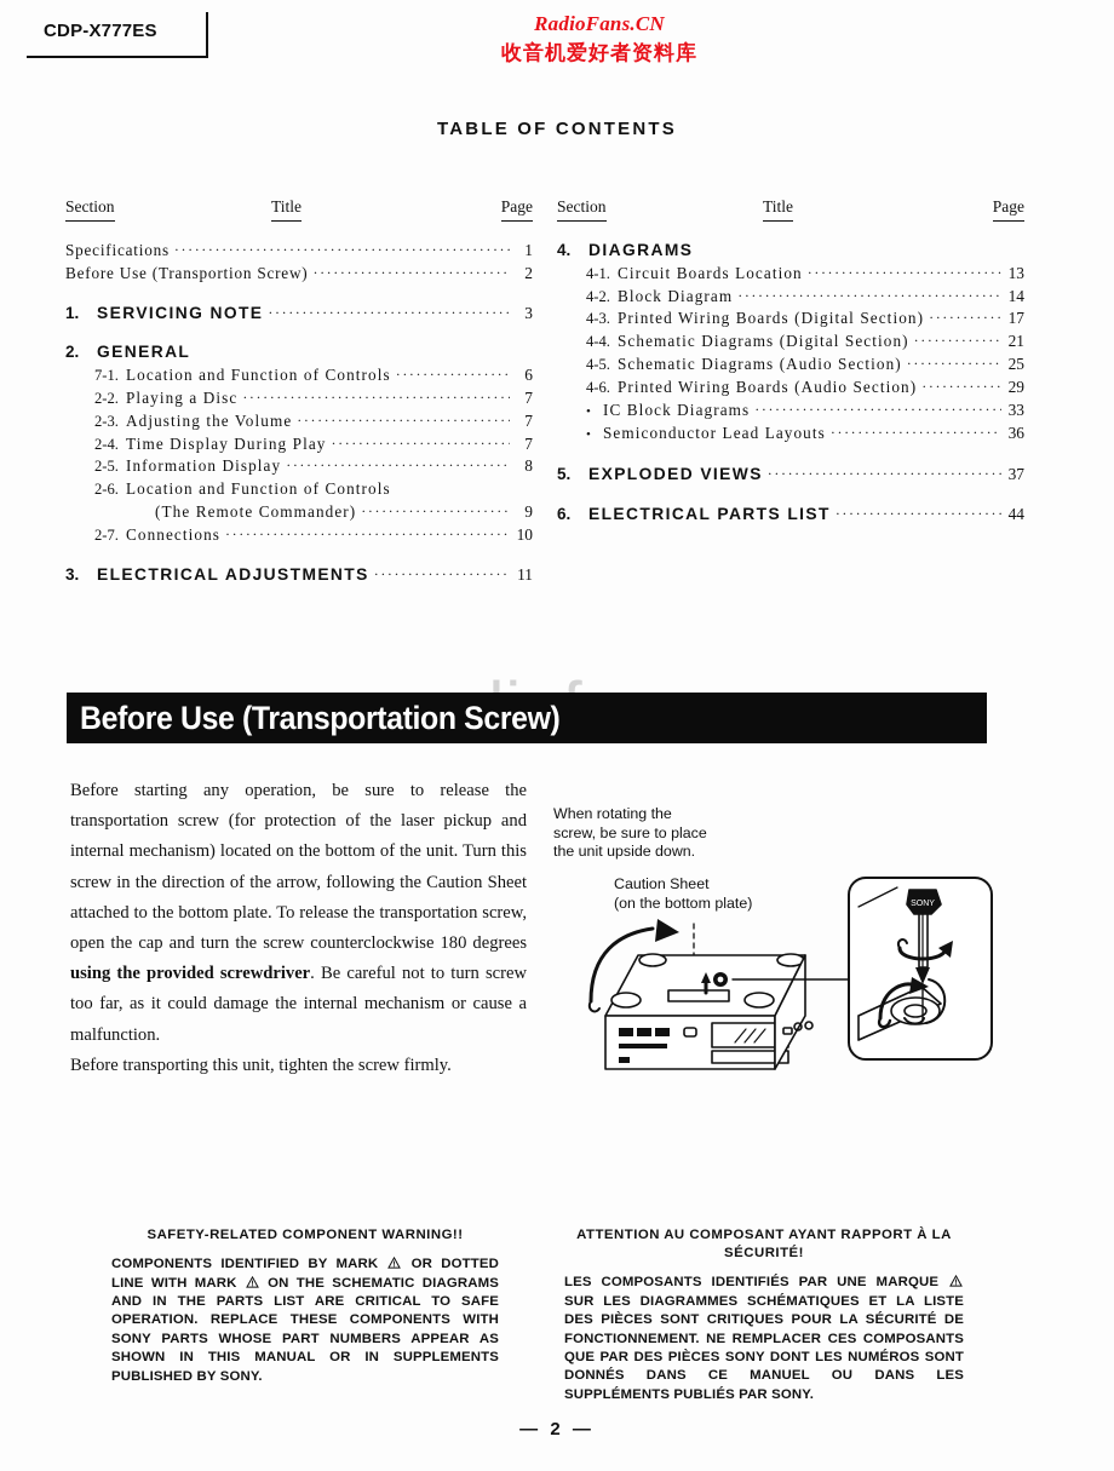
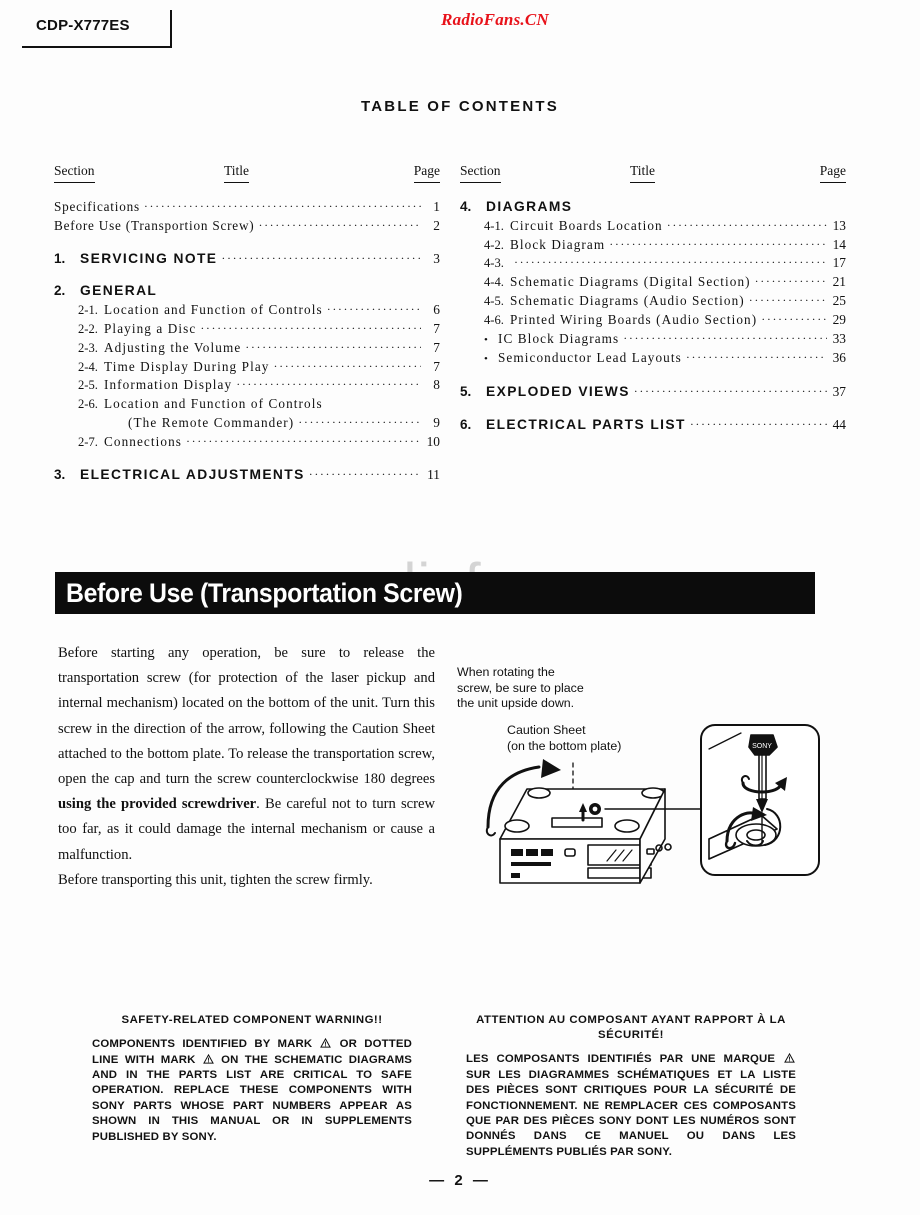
  CDP-X777ES
  RadioFans.CN
- 收音机爱好者资料库
  TABLE OF CONTENTS
  Section
  Title
  Page
  Specifications
  1
  Before Use (Transportion Screw)
  2
  1.
  SERVICING NOTE
  3
  2.
  GENERAL
- 7-1.
+ 2-1.
  Location and Function of Controls
  6
  2-2.
  Playing a Disc
  7
  2-3.
  Adjusting the Volume
  7
  2-4.
  Time Display During Play
  7
  2-5.
  Information Display
  8
  2-6.
  Location and Function of Controls
  (The Remote Commander)
  9
  2-7.
  Connections
  10
  3.
  ELECTRICAL ADJUSTMENTS
  11
  Section
  Title
  Page
  4.
  DIAGRAMS
  4-1.
  Circuit Boards Location
  13
  4-2.
  Block Diagram
  14
  4-3.
- Printed Wiring Boards (Digital Section)
  17
  4-4.
  Schematic Diagrams (Digital Section)
  21
  4-5.
  Schematic Diagrams (Audio Section)
  25
  4-6.
  Printed Wiring Boards (Audio Section)
  29
  •
  IC Block Diagrams
  33
  •
  Semiconductor Lead Layouts
  36
  5.
  EXPLODED VIEWS
  37
  6.
  ELECTRICAL PARTS LIST
  44
  Before Use (Transportation Screw)
  Before starting any operation, be sure to release the transportation screw (for protection of the laser pickup and internal mechanism) located on the bottom of the unit. Turn this screw in the direction of the arrow, following the Caution Sheet attached to the bottom plate. To release the transportation screw, open the cap and turn the screw counterclockwise 180 degrees using the provided screwdriver. Be careful not to turn screw too far, as it could damage the internal mechanism or cause a malfunction.
  Before transporting this unit, tighten the screw firmly.
  When rotating the
  screw, be sure to place
  the unit upside down.
  Caution Sheet
  (on the bottom plate)
  SAFETY-RELATED COMPONENT WARNING!!
  COMPONENTS IDENTIFIED BY MARK OR DOTTED LINE WITH MARK ON THE SCHEMATIC DIAGRAMS AND IN THE PARTS LIST ARE CRITICAL TO SAFE OPERATION. REPLACE THESE COMPONENTS WITH SONY PARTS WHOSE PART NUMBERS APPEAR AS SHOWN IN THIS MANUAL OR IN SUPPLEMENTS PUBLISHED BY SONY.
  ATTENTION AU COMPOSANT AYANT RAPPORT À LA SÉCURITÉ!
  LES COMPOSANTS IDENTIFIÉS PAR UNE MARQUE SUR LES DIAGRAMMES SCHÉMATIQUES ET LA LISTE DES PIÈCES SONT CRITIQUES POUR LA SÉCURITÉ DE FONCTIONNEMENT. NE REMPLACER CES COMPOSANTS QUE PAR DES PIÈCES SONY DONT LES NUMÉROS SONT DONNÉS DANS CE MANUEL OU DANS LES SUPPLÉMENTS PUBLIÉS PAR SONY.
  — 2 —
